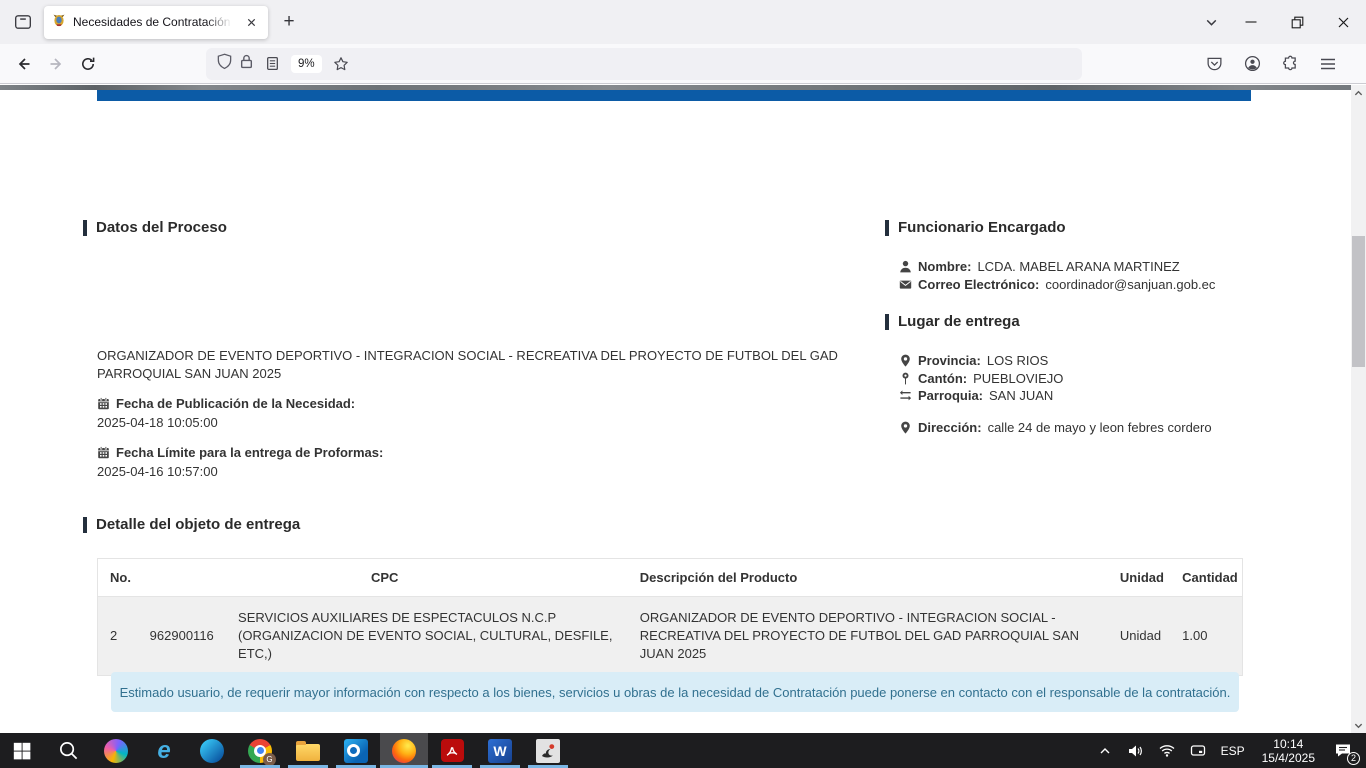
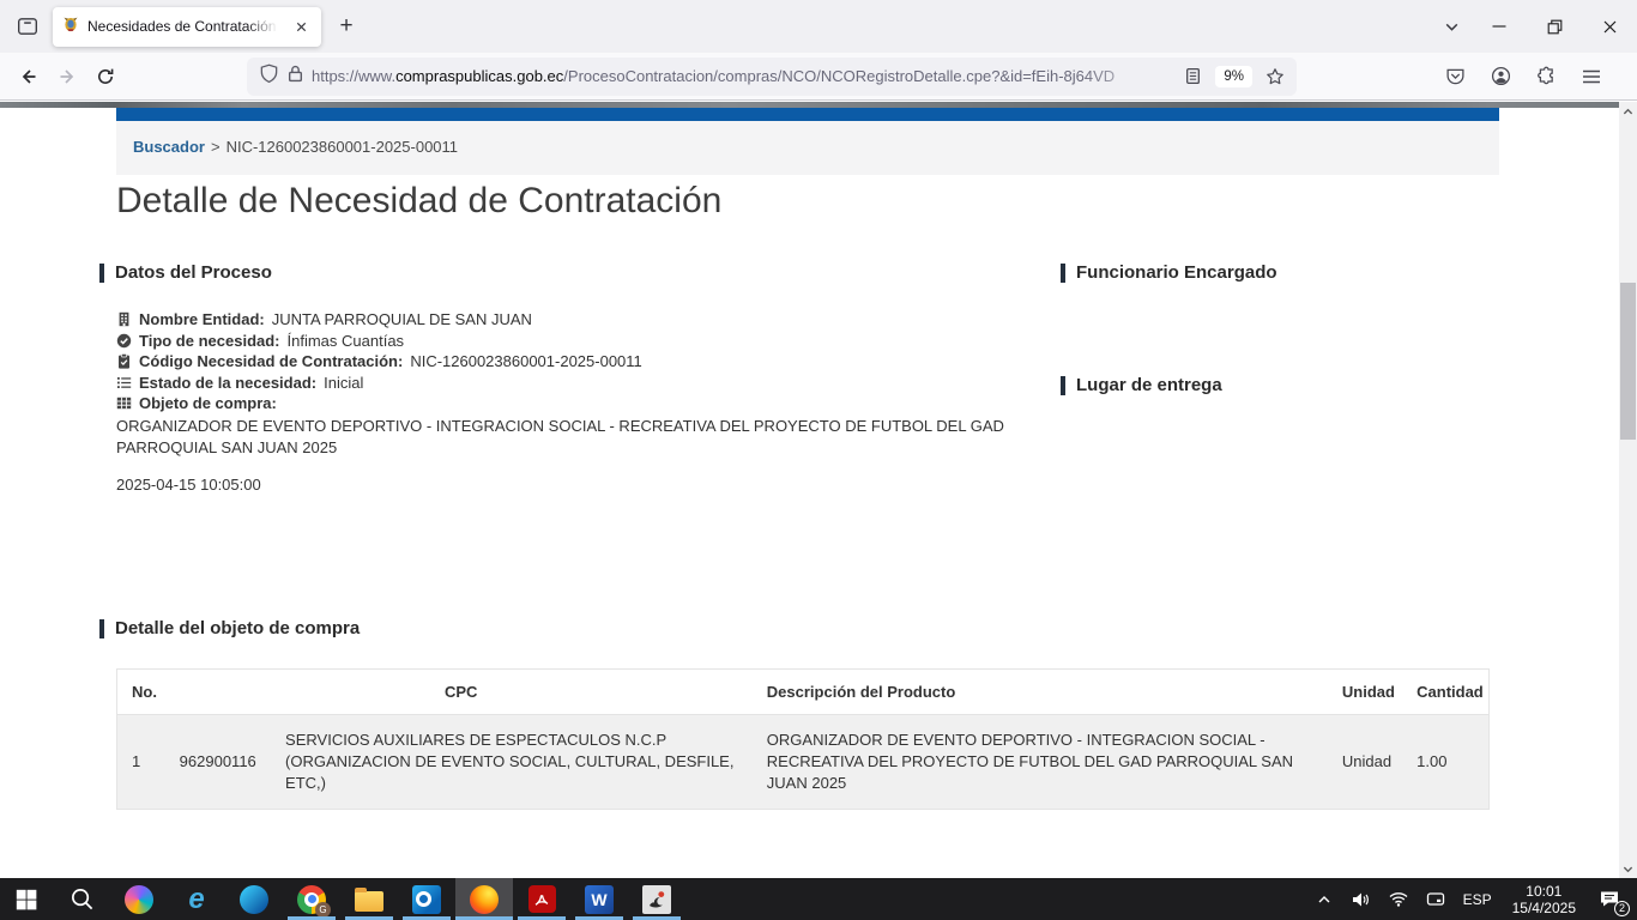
  Necesidades de Contratación
  +
+ https://www.compraspublicas.gob.ec/ProcesoContratacion/compras/NCO/NCORegistroDetalle.cpe?&id=fEih-8j64VD
  9%
+ Buscador > NIC-1260023860001-2025-00011
+ Detalle de Necesidad de Contratación
  Datos del Proceso
+ Nombre Entidad:
+ JUNTA PARROQUIAL DE SAN JUAN
+ Tipo de necesidad:
+ Ínfimas Cuantías
+ Código Necesidad de Contratación:
+ NIC-1260023860001-2025-00011
+ Estado de la necesidad:
+ Inicial
+ Objeto de compra:
  ORGANIZADOR DE EVENTO DEPORTIVO - INTEGRACION SOCIAL - RECREATIVA DEL PROYECTO DE FUTBOL DEL GAD PARROQUIAL SAN JUAN 2025
- Fecha de Publicación de la Necesidad:
- 2025-04-18 10:05:00
+ 2025-04-15 10:05:00
- Fecha Límite para la entrega de Proformas:
- 2025-04-16 10:57:00
  Funcionario Encargado
- Nombre:
- LCDA. MABEL ARANA MARTINEZ
- Correo Electrónico:
- coordinador@sanjuan.gob.ec
  Lugar de entrega
- Provincia:
- LOS RIOS
- Cantón:
- PUEBLOVIEJO
- Parroquia:
- SAN JUAN
- Dirección:
- calle 24 de mayo y leon febres cordero
- Detalle del objeto de entrega
+ Detalle del objeto de compra
  No.	CPC	Descripción del Producto	Unidad	Cantidad
- 2	962900116	SERVICIOS AUXILIARES DE ESPECTACULOS N.C.P (ORGANIZACION DE EVENTO SOCIAL, CULTURAL, DESFILE, ETC,)	ORGANIZADOR DE EVENTO DEPORTIVO - INTEGRACION SOCIAL - RECREATIVA DEL PROYECTO DE FUTBOL DEL GAD PARROQUIAL SAN JUAN 2025	Unidad	1.00
+ 1	962900116	SERVICIOS AUXILIARES DE ESPECTACULOS N.C.P (ORGANIZACION DE EVENTO SOCIAL, CULTURAL, DESFILE, ETC,)	ORGANIZADOR DE EVENTO DEPORTIVO - INTEGRACION SOCIAL - RECREATIVA DEL PROYECTO DE FUTBOL DEL GAD PARROQUIAL SAN JUAN 2025	Unidad	1.00
- Estimado usuario, de requerir mayor información con respecto a los bienes, servicios u obras de la necesidad de Contratación puede ponerse en contacto con el responsable de la contratación.
  e
  G
  W
  ESP
- 10:14
+ 10:01
  15/4/2025
  2
